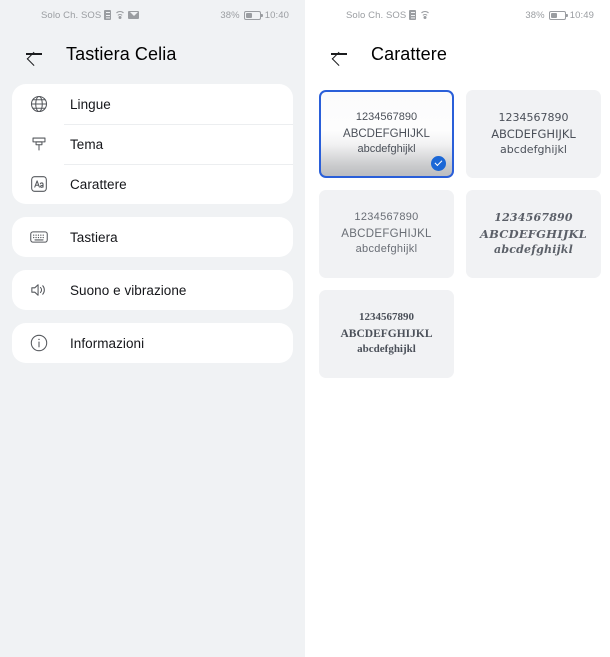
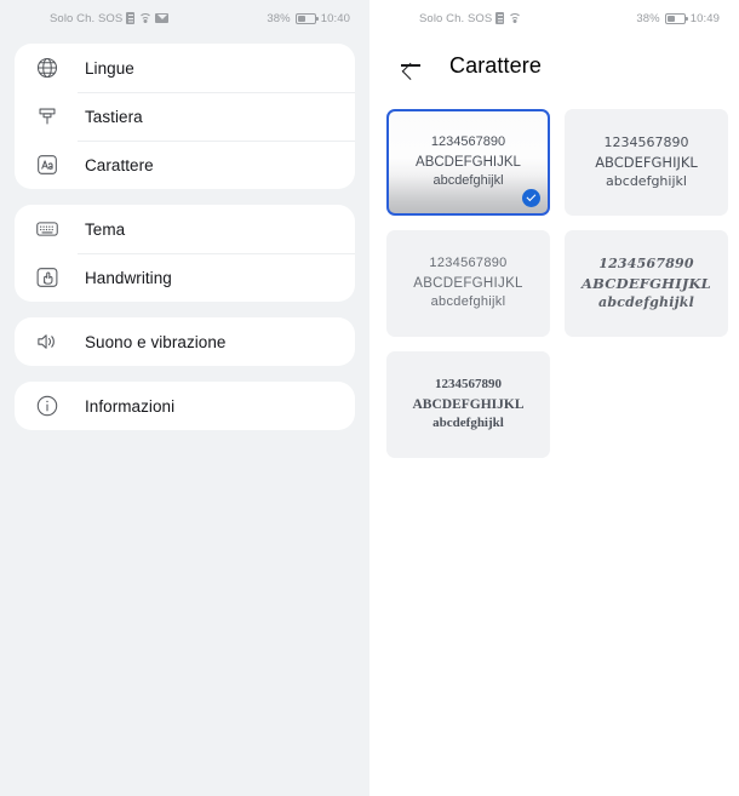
  Solo Ch. SOS
  38%
  10:40
- Tastiera Celia
  Lingue
- Tema
+ Tastiera
  Carattere
- Tastiera
+ Tema
+ Handwriting
  Suono e vibrazione
  Informazioni
  Solo Ch. SOS
  38%
  10:49
  Carattere
  1234567890
  ABCDEFGHIJKL
  abcdefghijkl
  1234567890
  ABCDEFGHIJKL
  abcdefghijkl
  1234567890
  ABCDEFGHIJKL
  abcdefghijkl
  1234567890
  ABCDEFGHIJKL
  abcdefghijkl
  1234567890
  ABCDEFGHIJKL
  abcdefghijkl
